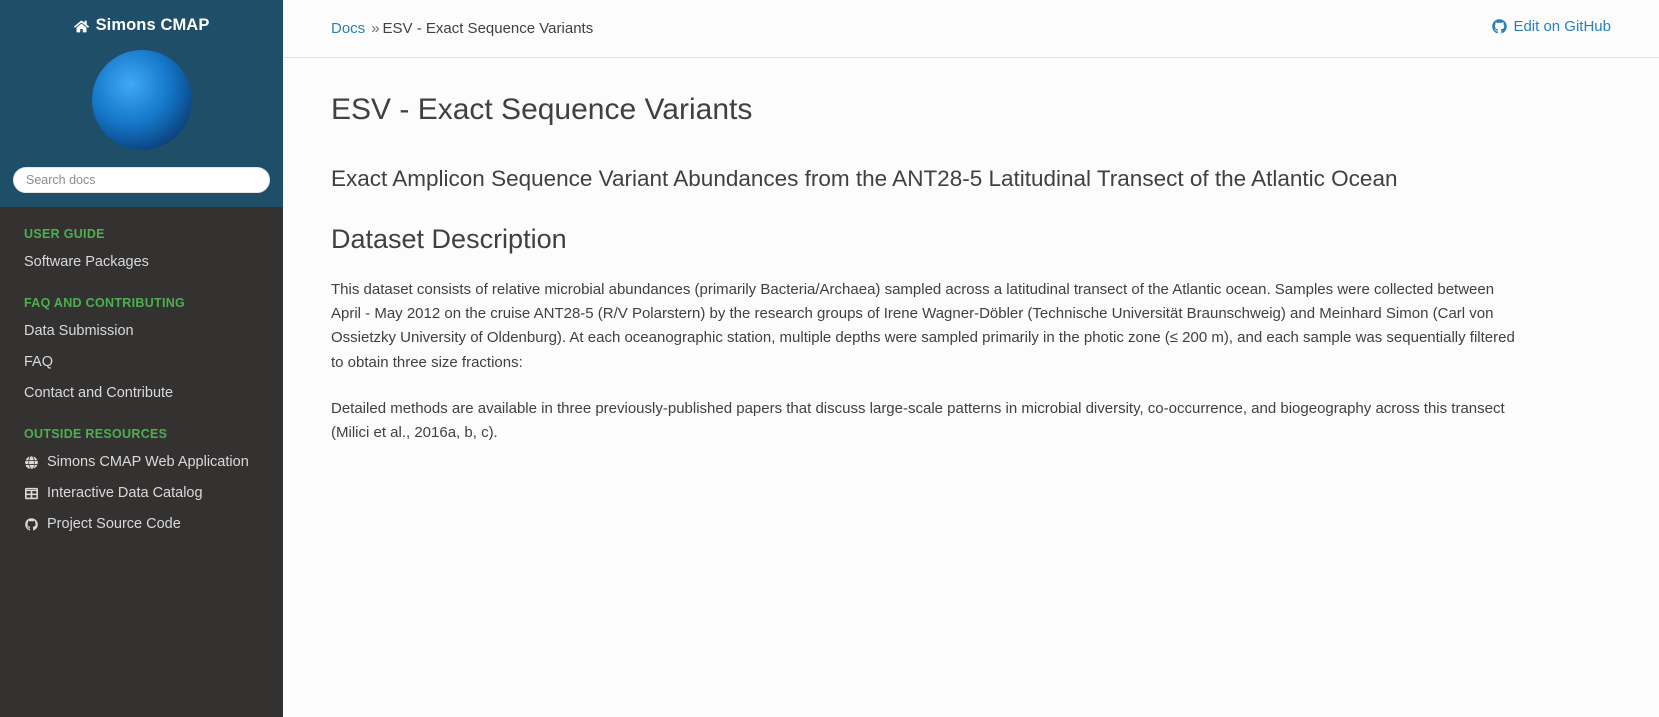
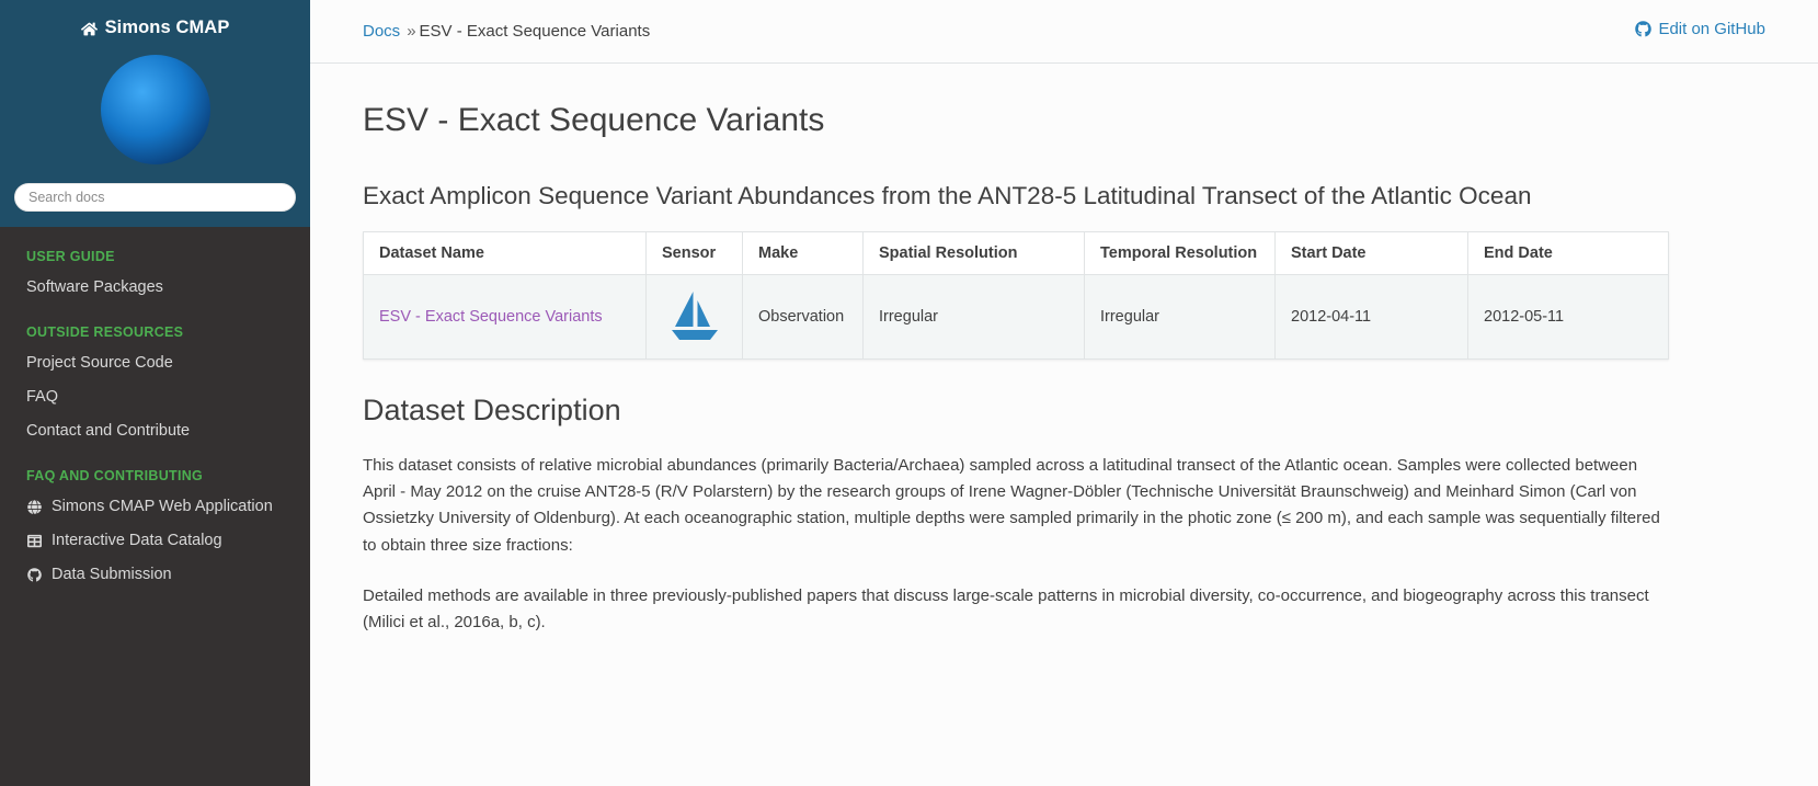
  Simons CMAP
  Search docs
  USER GUIDE
  Software Packages
- FAQ AND CONTRIBUTING
+ OUTSIDE RESOURCES
- Data Submission
+ Project Source Code
  FAQ
  Contact and Contribute
- OUTSIDE RESOURCES
+ FAQ AND CONTRIBUTING
  Simons CMAP Web Application
  Interactive Data Catalog
- Project Source Code
+ Data Submission
  Docs » ESV - Exact Sequence Variants
  Edit on GitHub
  ESV - Exact Sequence Variants
  Exact Amplicon Sequence Variant Abundances from the ANT28-5 Latitudinal Transect of the Atlantic Ocean
+ Dataset Name	Sensor	Make	Spatial Resolution	Temporal Resolution	Start Date	End Date
+ ESV - Exact Sequence Variants		Observation	Irregular	Irregular	2012-04-11	2012-05-11
  Dataset Description
  This dataset consists of relative microbial abundances (primarily Bacteria/Archaea) sampled across a latitudinal transect of the Atlantic ocean. Samples were collected between April - May 2012 on the cruise ANT28-5 (R/V Polarstern) by the research groups of Irene Wagner-Döbler (Technische Universität Braunschweig) and Meinhard Simon (Carl von Ossietzky University of Oldenburg). At each oceanographic station, multiple depths were sampled primarily in the photic zone (≤ 200 m), and each sample was sequentially filtered to obtain three size fractions:
  Detailed methods are available in three previously-published papers that discuss large-scale patterns in microbial diversity, co-occurrence, and biogeography across this transect (Milici et al., 2016a, b, c).
